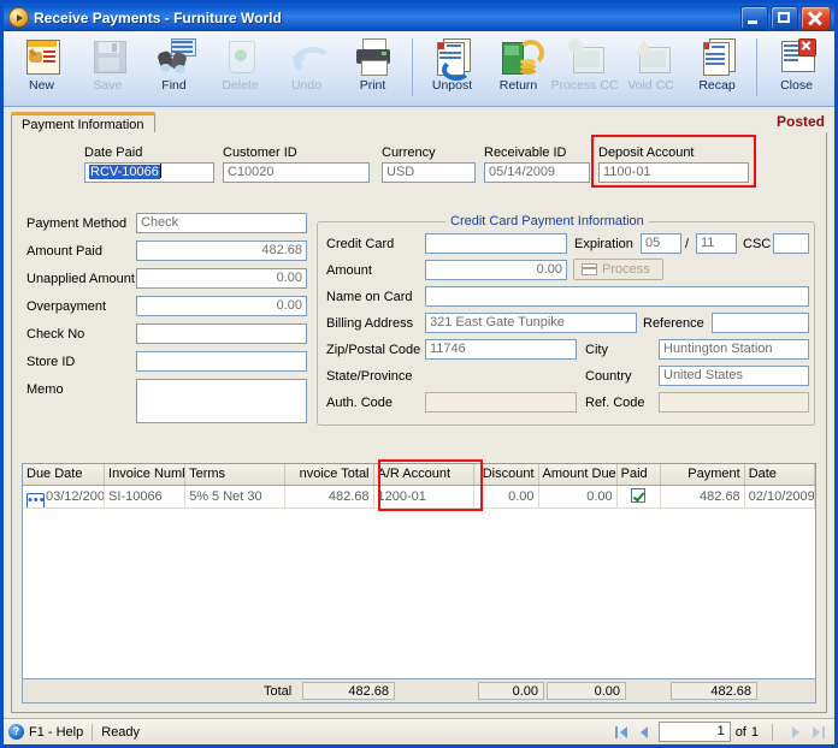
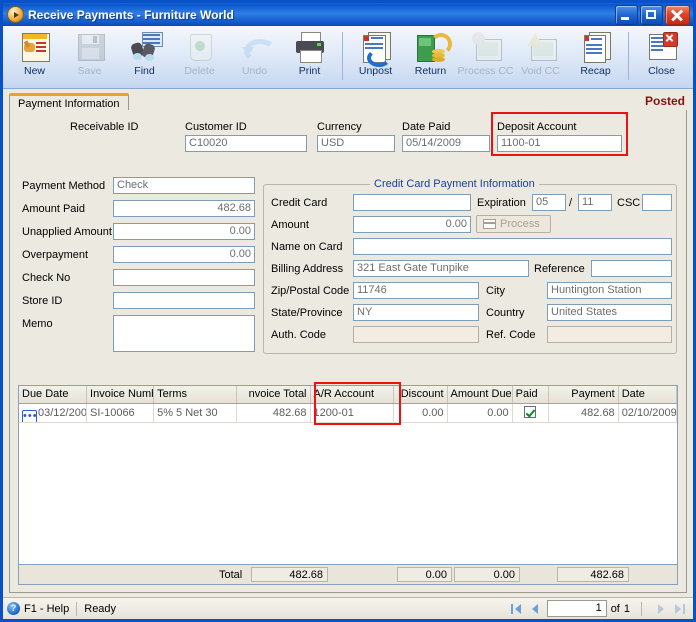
  Receive Payments - Furniture World
  New
  Save
  Find
  Delete
  Undo
  Print
  Unpost
  Return
  Process CC
  Void CC
  Recap
  Close
  Payment Information
  Posted
- Date Paid
+ Receivable ID
  Customer ID
  Currency
- Receivable ID
+ Date Paid
  Deposit Account
- RCV-10066
  C10020
  USD
  05/14/2009
  1100-01
  Payment Method
  Amount Paid
  Unapplied Amount
  Overpayment
  Check No
  Store ID
  Memo
  Check
  482.68
  0.00
  0.00
  Credit Card Payment Information
  Credit Card
  Expiration
  05
  /
  11
  CSC
  Amount
  0.00
  Process
  Name on Card
  Billing Address
  321 East Gate Tunpike
  Reference
  Zip/Postal Code
  11746
  City
  Huntington Station
  State/Province
+ NY
  Country
  United States
  Auth. Code
  Ref. Code
  Due Date
  Invoice Num
  Terms
  nvoice Total
  A/R Account
  Discount
  Amount Due
  Paid
  Payment
  Date
  •••03/12/200
  SI-10066
  5% 5 Net 30
  482.68
  1200-01
  0.00
  0.00
  482.68
  02/10/2009
  Total
  482.68
  0.00
  0.00
  482.68
  ?
  F1 - Help
  Ready
  1
  of
  1
